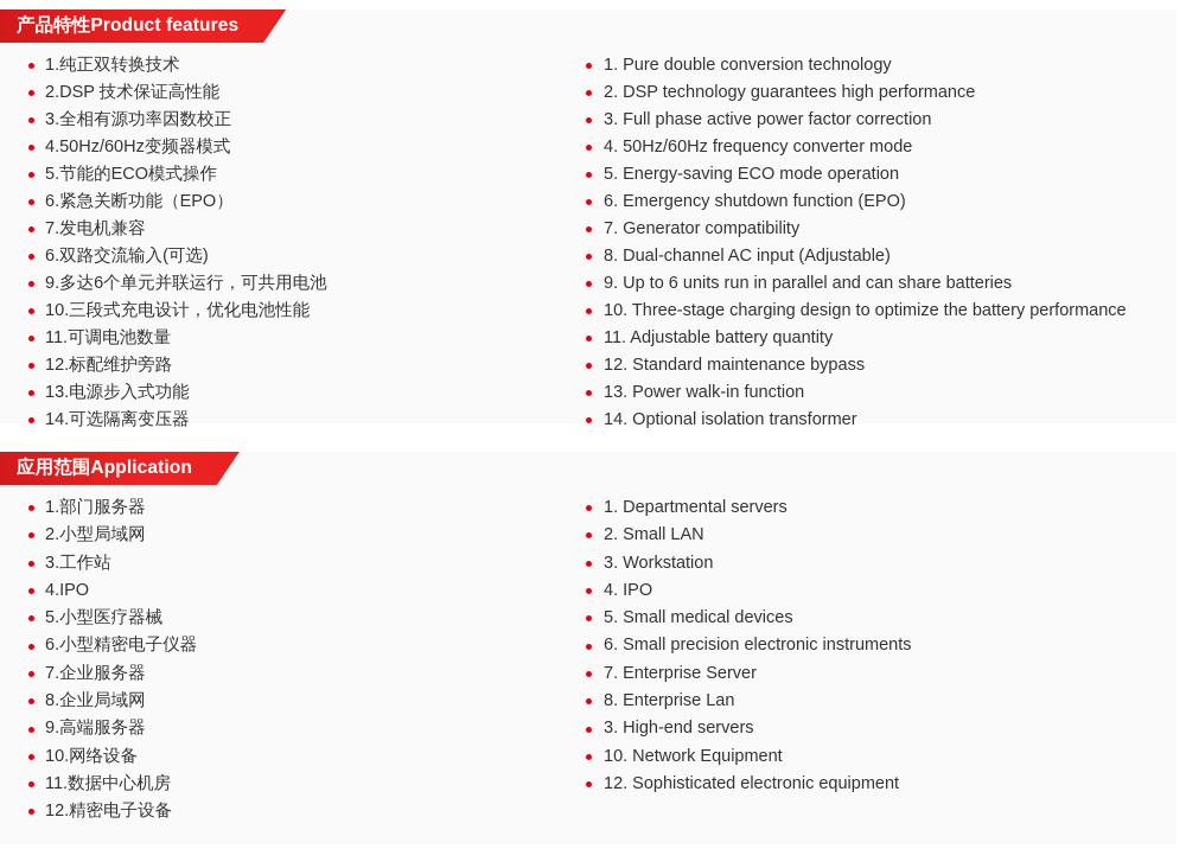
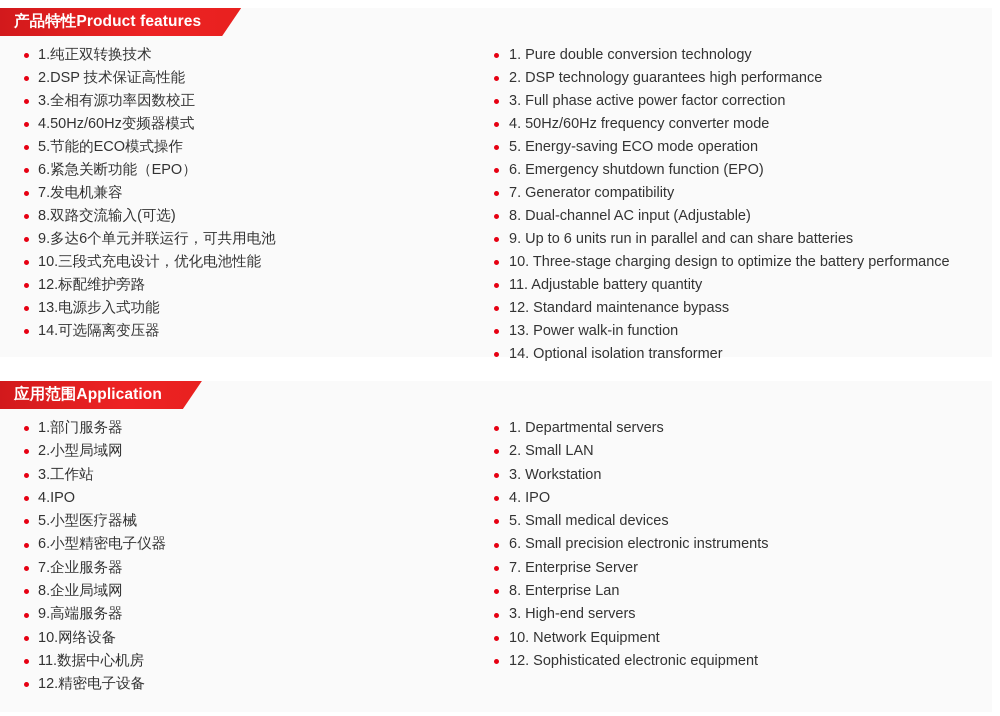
  产品特性Product features
  1.纯正双转换技术
  2.DSP 技术保证高性能
  3.全相有源功率因数校正
  4.50Hz/60Hz变频器模式
  5.节能的ECO模式操作
  6.紧急关断功能（EPO）
  7.发电机兼容
- 6.双路交流输入(可选)
+ 8.双路交流输入(可选)
  9.多达6个单元并联运行，可共用电池
  10.三段式充电设计，优化电池性能
- 11.可调电池数量
  12.标配维护旁路
  13.电源步入式功能
  14.可选隔离变压器
  1. Pure double conversion technology
  2. DSP technology guarantees high performance
  3. Full phase active power factor correction
  4. 50Hz/60Hz frequency converter mode
  5. Energy-saving ECO mode operation
  6. Emergency shutdown function (EPO)
  7. Generator compatibility
  8. Dual-channel AC input (Adjustable)
  9. Up to 6 units run in parallel and can share batteries
  10. Three-stage charging design to optimize the battery performance
  11. Adjustable battery quantity
  12. Standard maintenance bypass
  13. Power walk-in function
  14. Optional isolation transformer
  应用范围Application
  1.部门服务器
  2.小型局域网
  3.工作站
  4.IPO
  5.小型医疗器械
  6.小型精密电子仪器
  7.企业服务器
  8.企业局域网
  9.高端服务器
  10.网络设备
  11.数据中心机房
  12.精密电子设备
  1. Departmental servers
  2. Small LAN
  3. Workstation
  4. IPO
  5. Small medical devices
  6. Small precision electronic instruments
  7. Enterprise Server
  8. Enterprise Lan
  3. High-end servers
  10. Network Equipment
  12. Sophisticated electronic equipment
